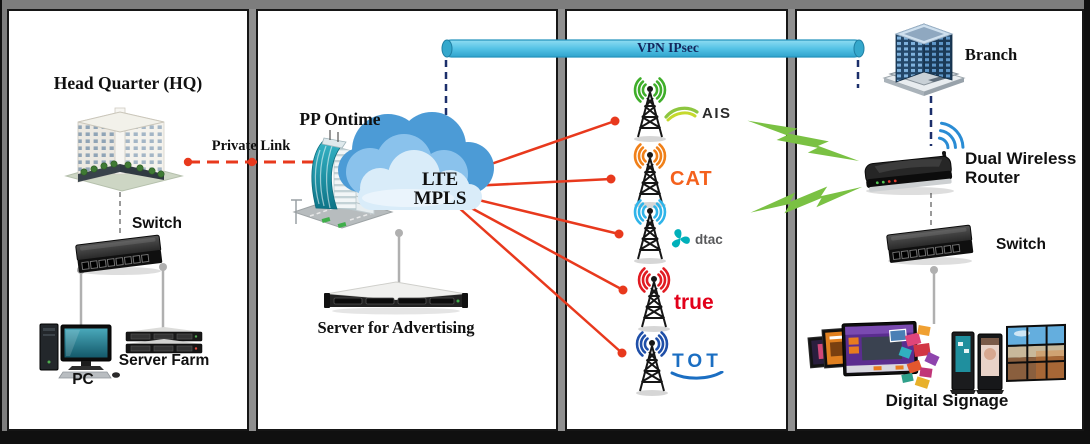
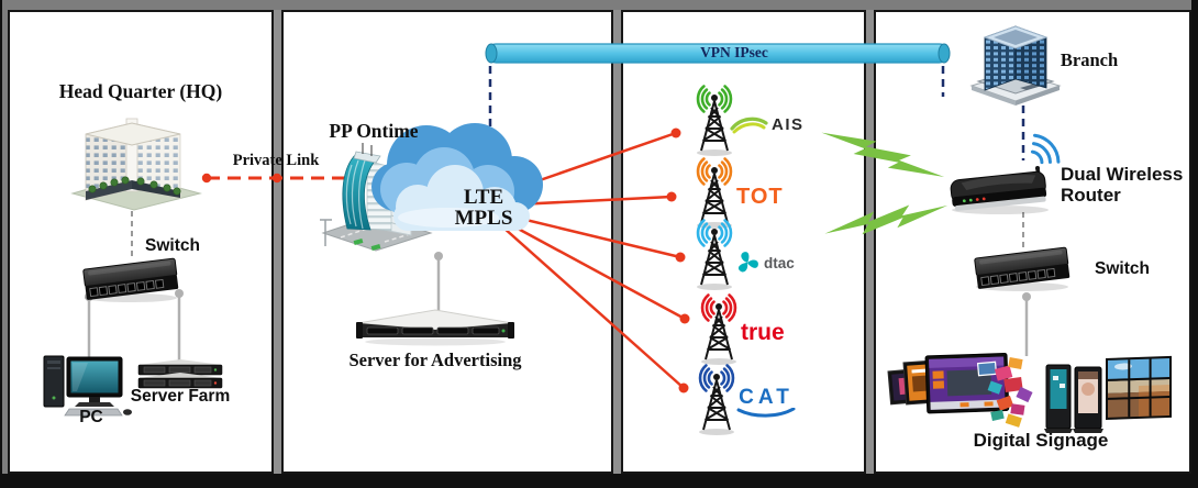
  Head Quarter (HQ)
  Switch
  PC
  Server Farm
  Private Link
  PP Ontime
  LTE
  MPLS
  Server for Advertising
  VPN IPsec
  Branch
  Dual Wireless
  Router
  Switch
  Digital Signage
  AIS
- CAT
+ TOT
  dtac
  true
- TOT
+ CAT
